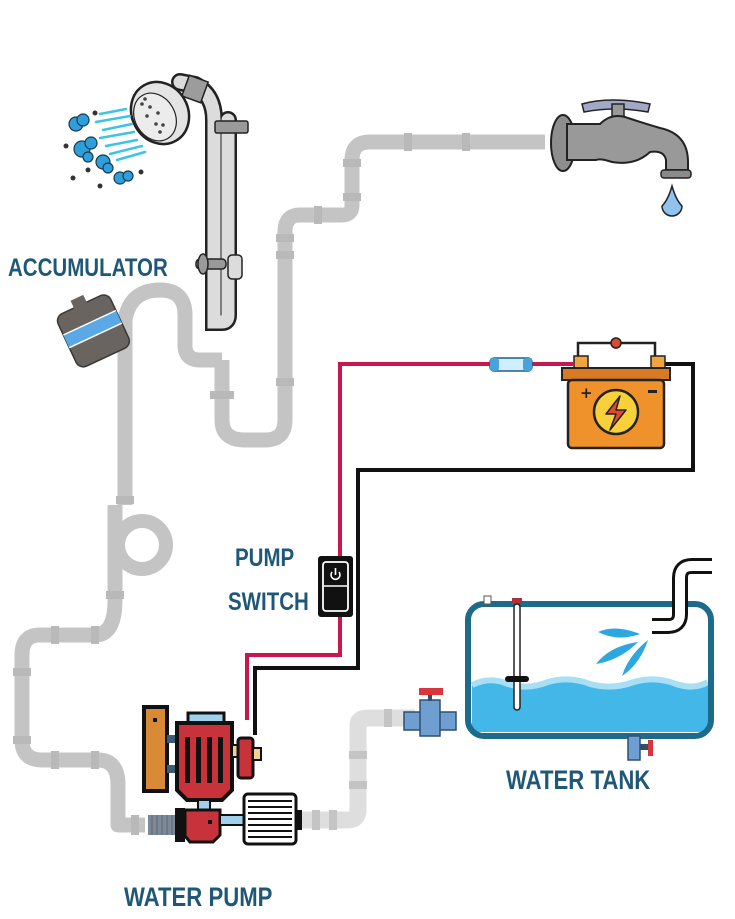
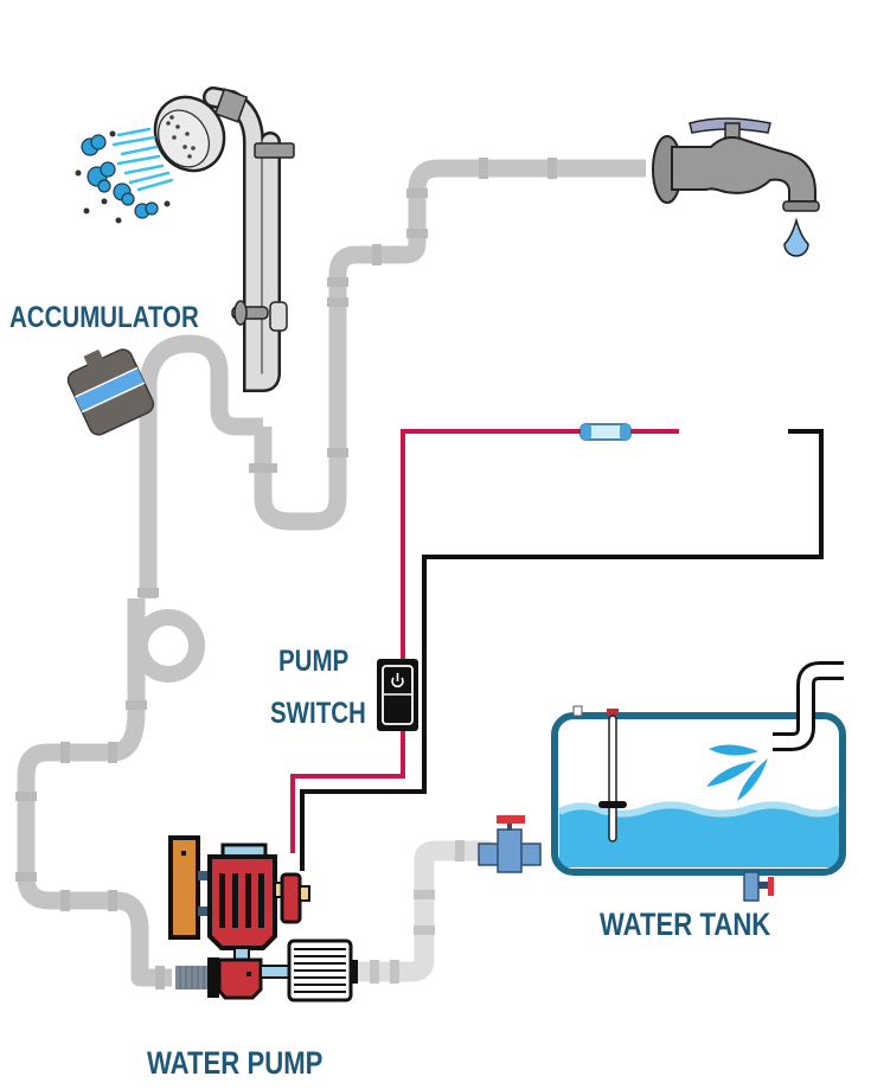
- +
  ACCUMULATOR
  PUMP
  SWITCH
  WATER TANK
  WATER PUMP
